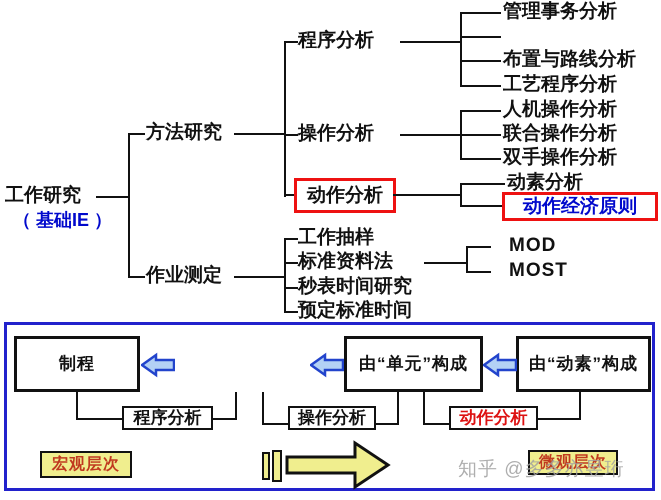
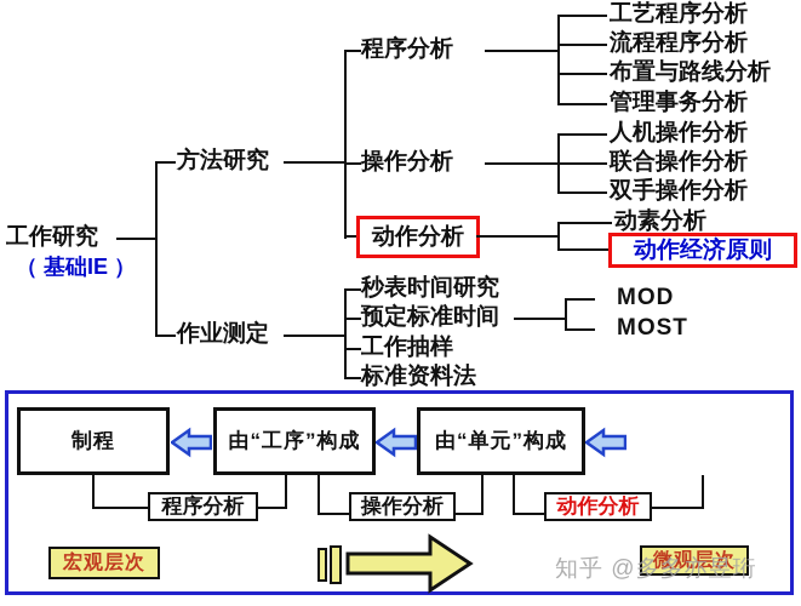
  工作研究
  （ 基础IE ）
  方法研究
  作业测定
  程序分析
  操作分析
  动作分析
- 管理事务分析
+ 工艺程序分析
+ 流程程序分析
  布置与路线分析
- 工艺程序分析
+ 管理事务分析
  人机操作分析
  联合操作分析
  双手操作分析
  动素分析
  动作经济原则
- 工作抽样
+ 秒表时间研究
- 标准资料法
+ 预定标准时间
- 秒表时间研究
+ 工作抽样
- 预定标准时间
+ 标准资料法
  MOD
  MOST
  制程
+ 由“工序”构成
  由“单元”构成
- 由“动素”构成
  程序分析
  操作分析
  动作分析
  宏观层次
  微观层次
  知乎 @多多亦昱珩
